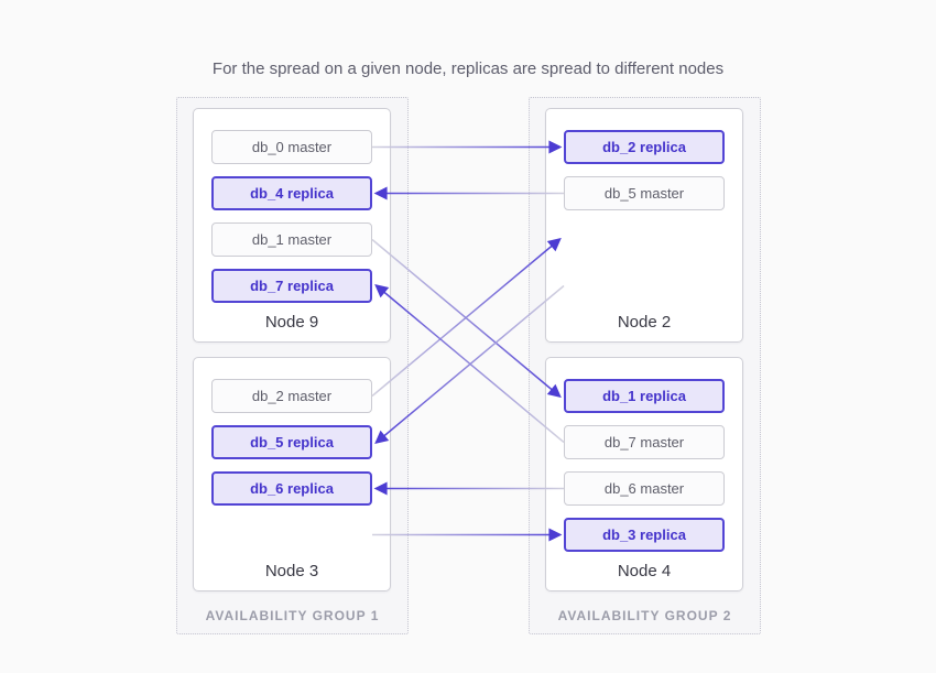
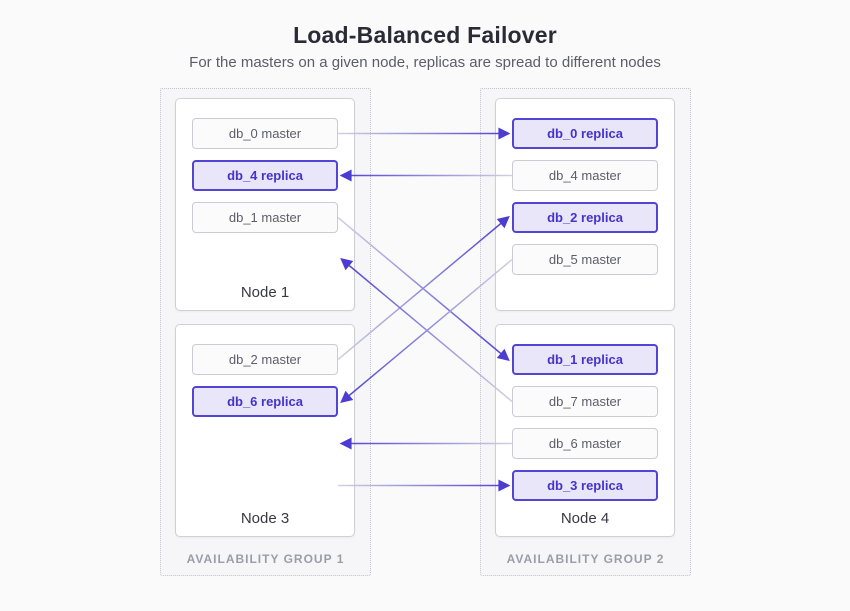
+ Load-Balanced Failover
- For the spread on a given node, replicas are spread to different nodes
+ For the masters on a given node, replicas are spread to different nodes
  db_0 master
  db_4 replica
  db_1 master
- db_7 replica
- Node 9
+ Node 1
  db_2 master
- db_5 replica
  db_6 replica
  Node 3
  AVAILABILITY GROUP 1
+ db_0 replica
+ db_4 master
  db_2 replica
  db_5 master
- Node 2
  db_1 replica
  db_7 master
  db_6 master
  db_3 replica
  Node 4
  AVAILABILITY GROUP 2
